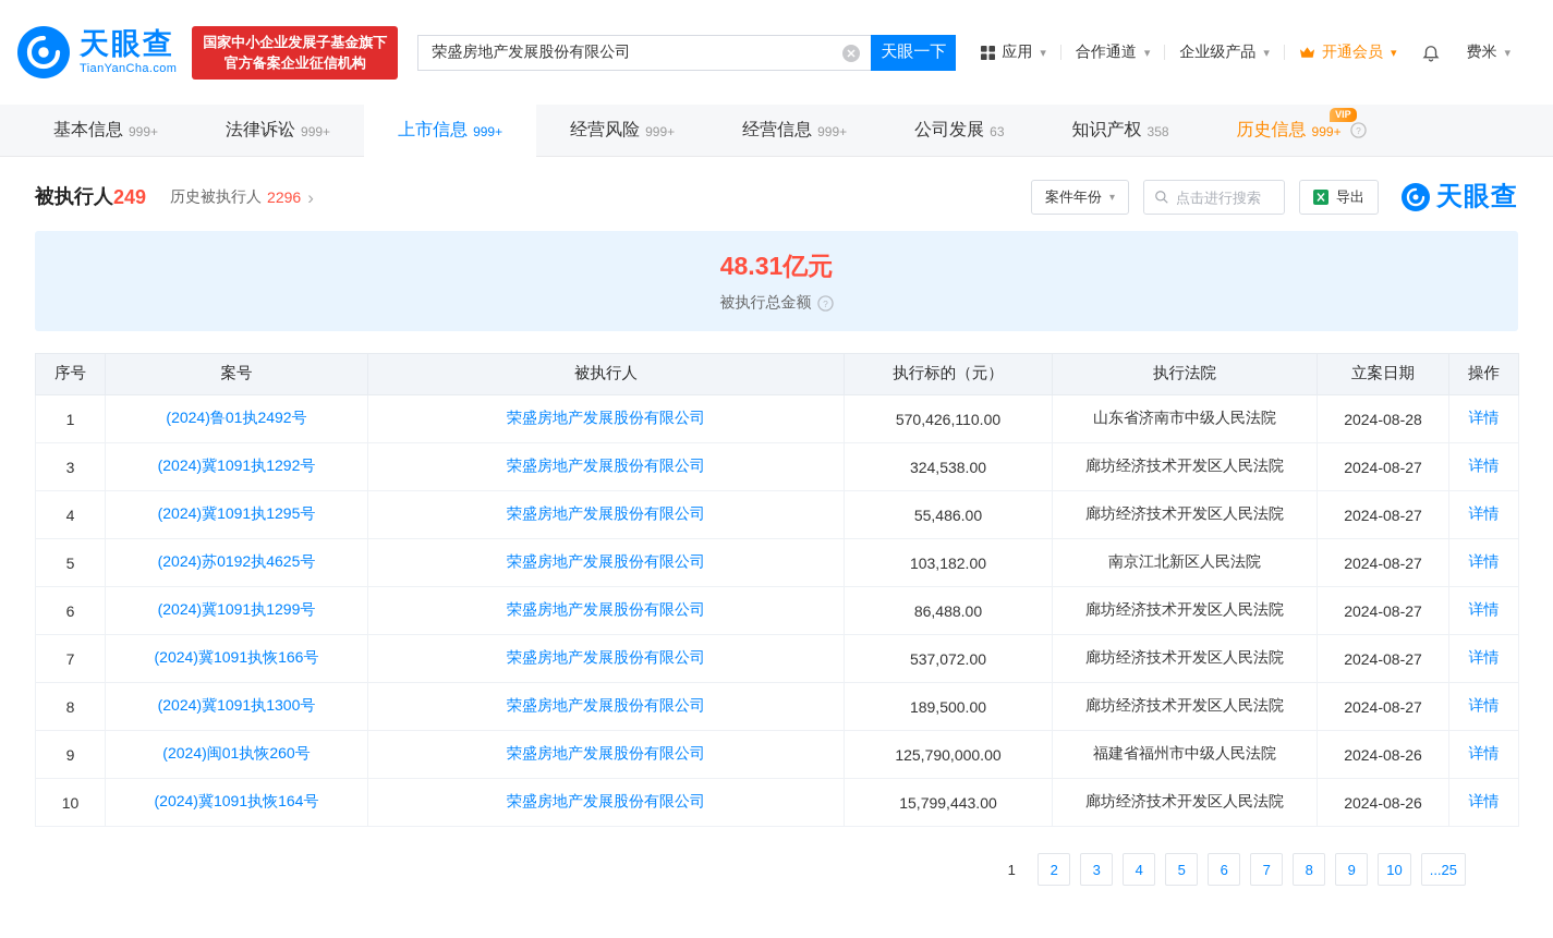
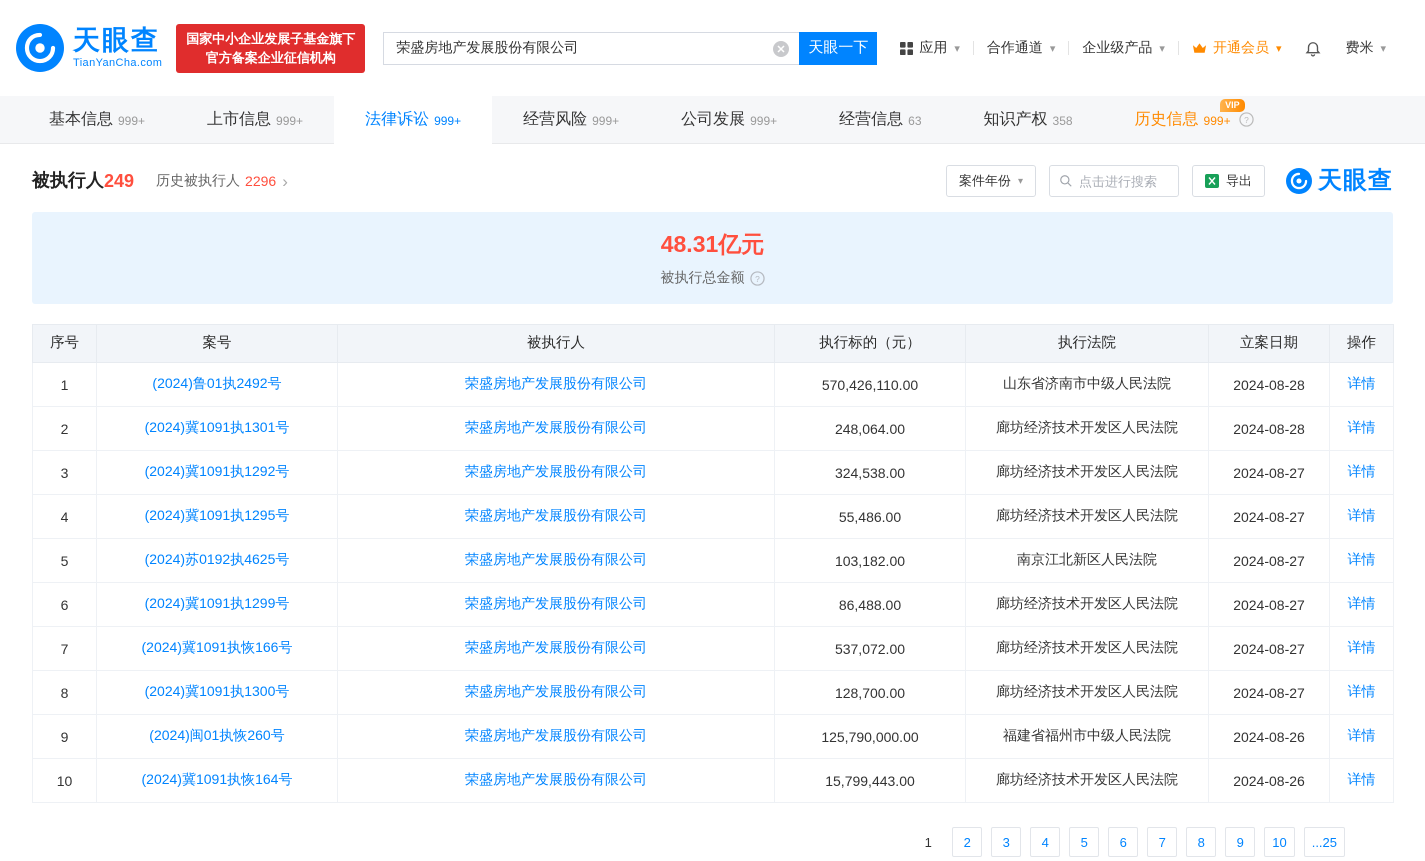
  天眼查
  TianYanCha.com
  国家中小企业发展子基金旗下
  官方备案企业征信机构
  荣盛房地产发展股份有限公司
  天眼一下
  应用
  合作通道
  企业级产品
  开通会员
  费米
  基本信息
  999+
- 法律诉讼
+ 上市信息
  999+
- 上市信息
+ 法律诉讼
  999+
  经营风险
  999+
- 经营信息
+ 公司发展
  999+
- 公司发展
+ 经营信息
  63
  知识产权
  358
  VIP
  历史信息
  999+
  ?
  被执行人
  249
  历史被执行人
  2296
  案件年份
  点击进行搜索
  导出
  天眼查
  48.31亿元
  被执行总金额
  ?
  序号	案号	被执行人	执行标的（元）	执行法院	立案日期	操作
  1	(2024)鲁01执2492号	荣盛房地产发展股份有限公司	570,426,110.00	山东省济南市中级人民法院	2024-08-28	详情
+ 2	(2024)冀1091执1301号	荣盛房地产发展股份有限公司	248,064.00	廊坊经济技术开发区人民法院	2024-08-28	详情
  3	(2024)冀1091执1292号	荣盛房地产发展股份有限公司	324,538.00	廊坊经济技术开发区人民法院	2024-08-27	详情
  4	(2024)冀1091执1295号	荣盛房地产发展股份有限公司	55,486.00	廊坊经济技术开发区人民法院	2024-08-27	详情
  5	(2024)苏0192执4625号	荣盛房地产发展股份有限公司	103,182.00	南京江北新区人民法院	2024-08-27	详情
  6	(2024)冀1091执1299号	荣盛房地产发展股份有限公司	86,488.00	廊坊经济技术开发区人民法院	2024-08-27	详情
  7	(2024)冀1091执恢166号	荣盛房地产发展股份有限公司	537,072.00	廊坊经济技术开发区人民法院	2024-08-27	详情
- 8	(2024)冀1091执1300号	荣盛房地产发展股份有限公司	189,500.00	廊坊经济技术开发区人民法院	2024-08-27	详情
+ 8	(2024)冀1091执1300号	荣盛房地产发展股份有限公司	128,700.00	廊坊经济技术开发区人民法院	2024-08-27	详情
  9	(2024)闽01执恢260号	荣盛房地产发展股份有限公司	125,790,000.00	福建省福州市中级人民法院	2024-08-26	详情
  10	(2024)冀1091执恢164号	荣盛房地产发展股份有限公司	15,799,443.00	廊坊经济技术开发区人民法院	2024-08-26	详情
  1
  2
  3
  4
  5
  6
  7
  8
  9
  10
  ...25
